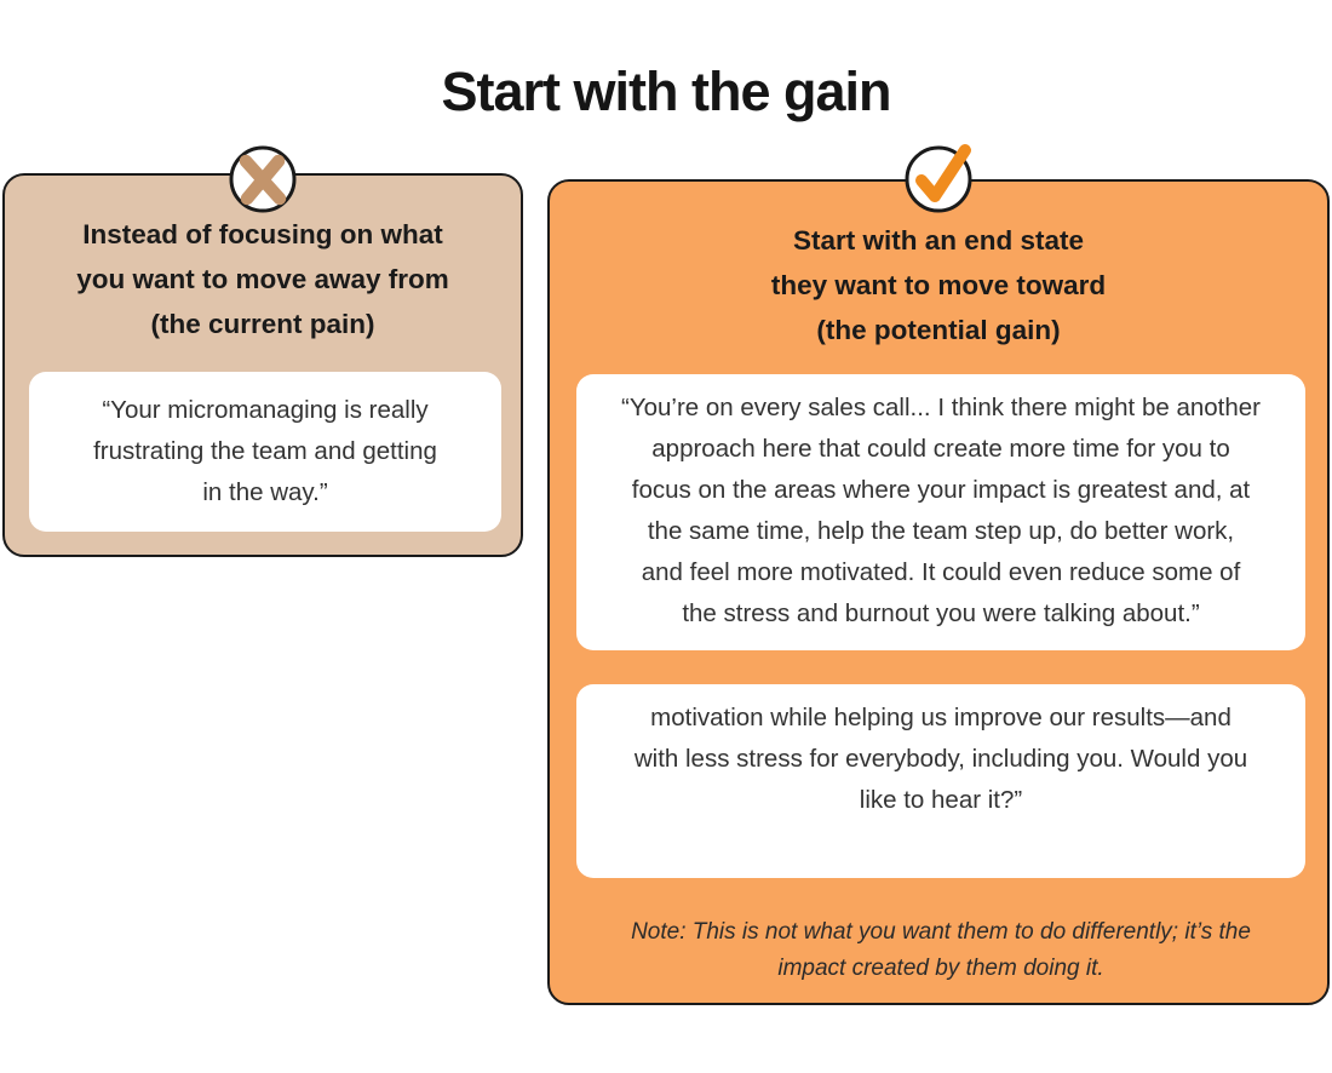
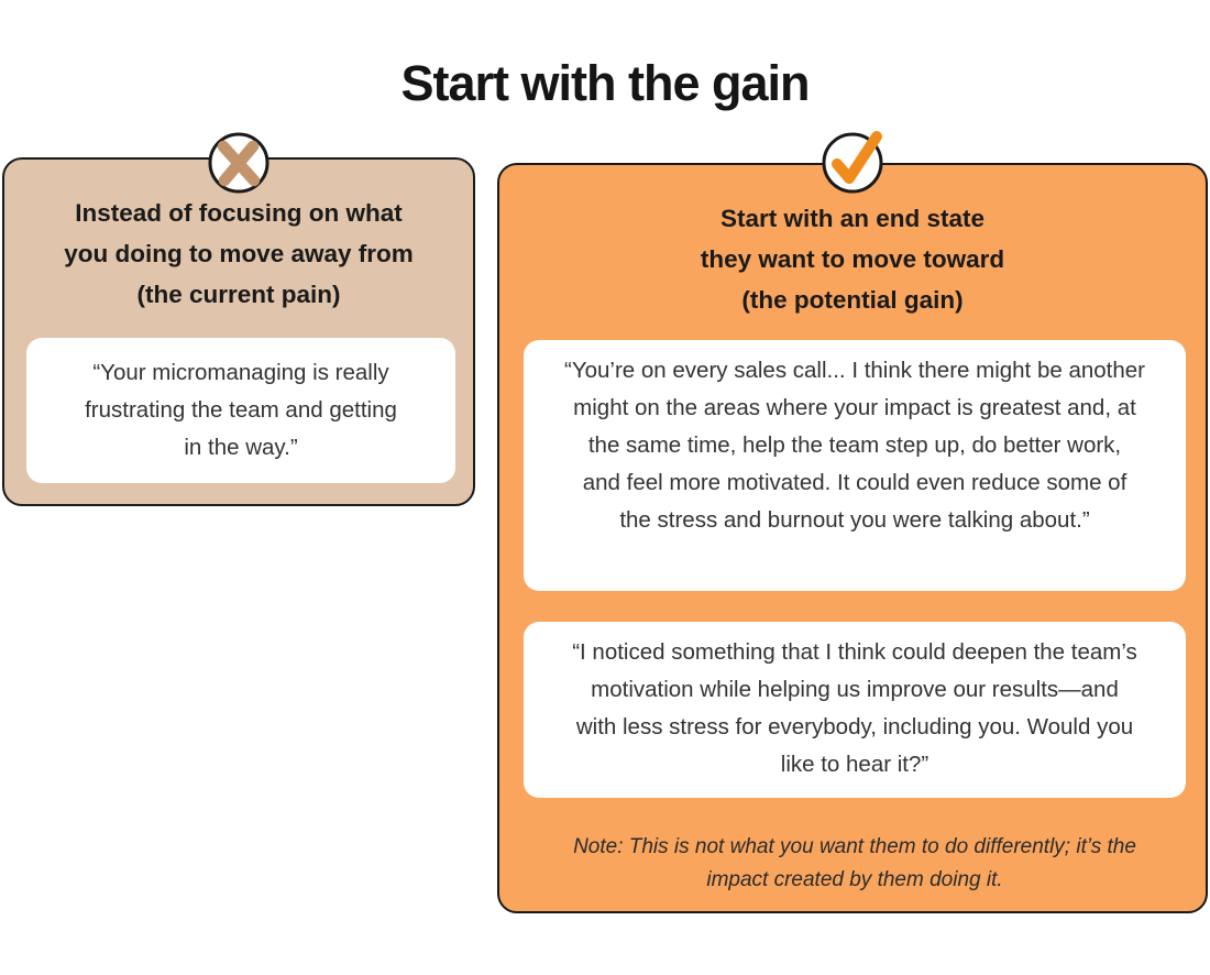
  Start with the gain
  Instead of focusing on what
- you want to move away from
+ you doing to move away from
  (the current pain)
  “Your micromanaging is really
  frustrating the team and getting
  in the way.”
  Start with an end state
  they want to move toward
  (the potential gain)
  “You’re on every sales call... I think there might be another
- approach here that could create more time for you to
- focus on the areas where your impact is greatest and, at
+ might on the areas where your impact is greatest and, at
  the same time, help the team step up, do better work,
  and feel more motivated. It could even reduce some of
  the stress and burnout you were talking about.”
+ “I noticed something that I think could deepen the team’s
  motivation while helping us improve our results—and
  with less stress for everybody, including you. Would you
  like to hear it?”
  Note: This is not what you want them to do differently; it’s the
  impact created by them doing it.
